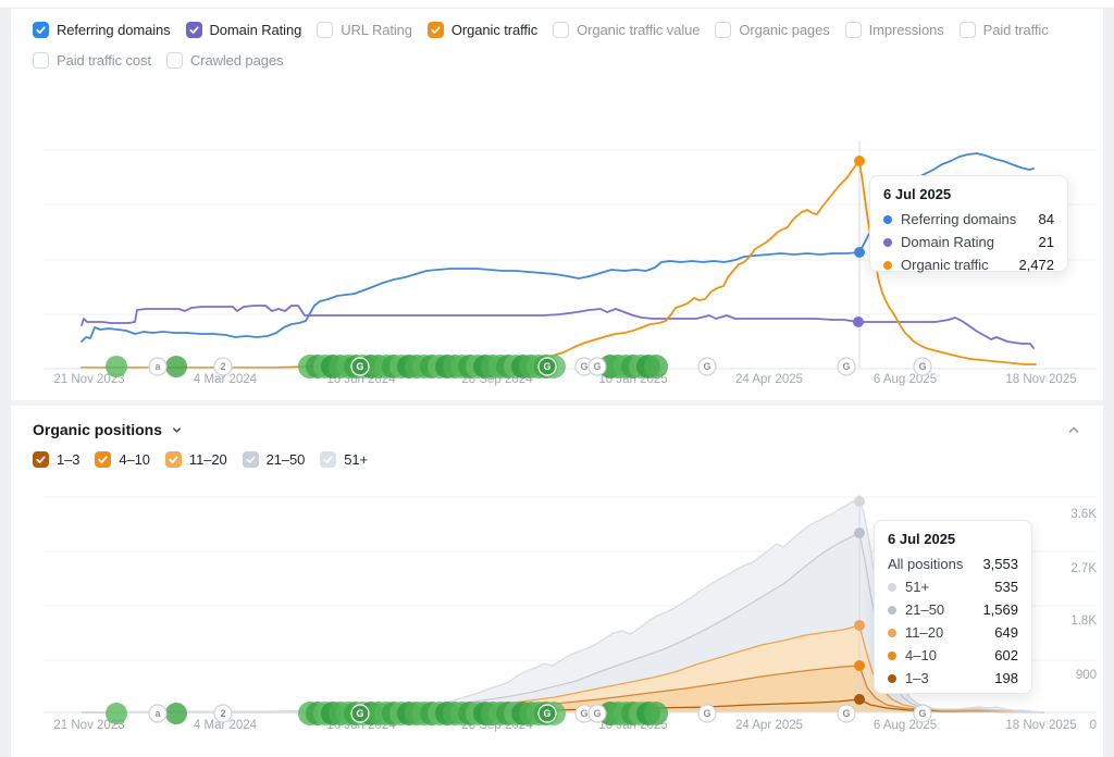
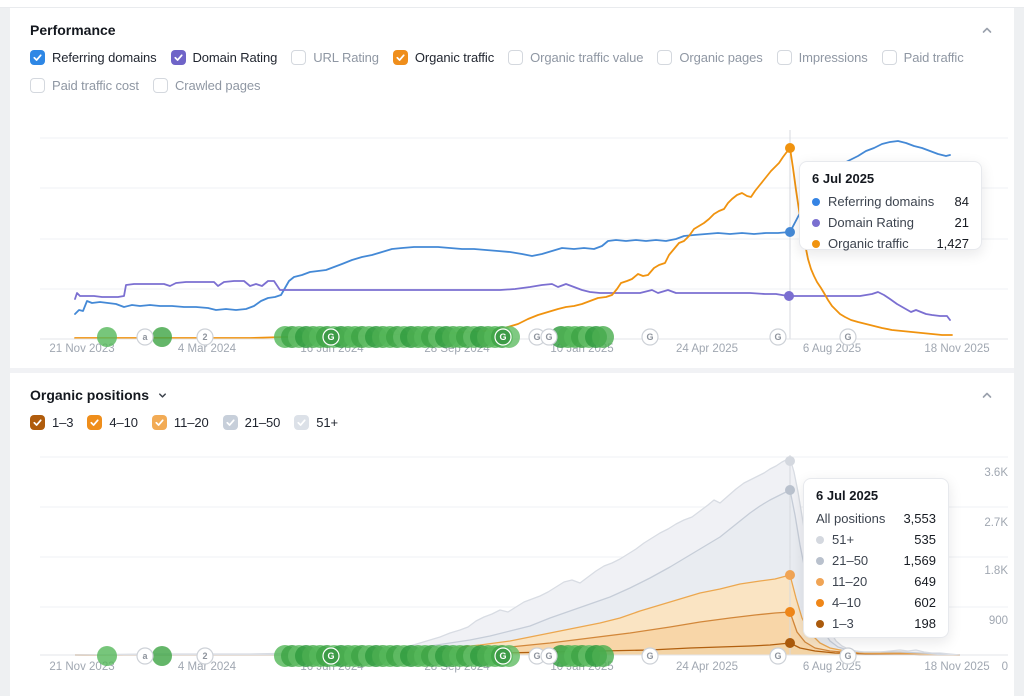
+ Performance
  Referring domains
  Domain Rating
  URL Rating
  Organic traffic
  Organic traffic value
  Organic pages
  Impressions
  Paid traffic
  Paid traffic cost
  Crawled pages
  Organic positions
  1–3
  4–10
  11–20
  21–50
  51+
  3.6K
  2.7K
  1.8K
  900
  21 Nov 2023
  4 Mar 2024
  16 Jun 2024
  28 Sep 2024
  10 Jan 2025
  24 Apr 2025
  6 Aug 2025
  18 Nov 2025
  21 Nov 2023
  4 Mar 2024
  16 Jun 2024
  28 Sep 2024
  10 Jan 2025
  24 Apr 2025
  6 Aug 2025
  18 Nov 2025
  0
  a
  2
  G
  G
  G
  G
  G
  G
  G
  a
  2
  G
  G
  G
  G
  G
  G
  G
  6 Jul 2025
  Referring domains
  84
  Domain Rating
  21
  Organic traffic
- 2,472
+ 1,427
  6 Jul 2025
  All positions
  3,553
  51+
  535
  21–50
  1,569
  11–20
  649
  4–10
  602
  1–3
  198
